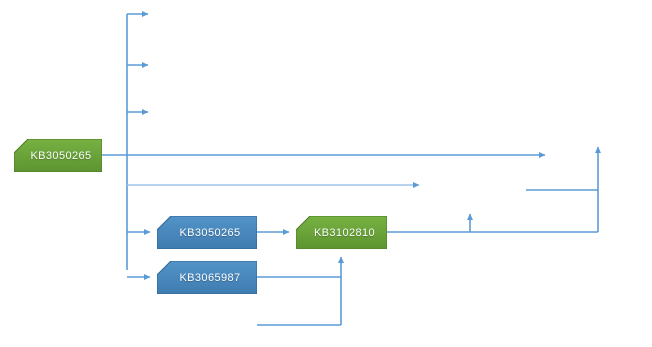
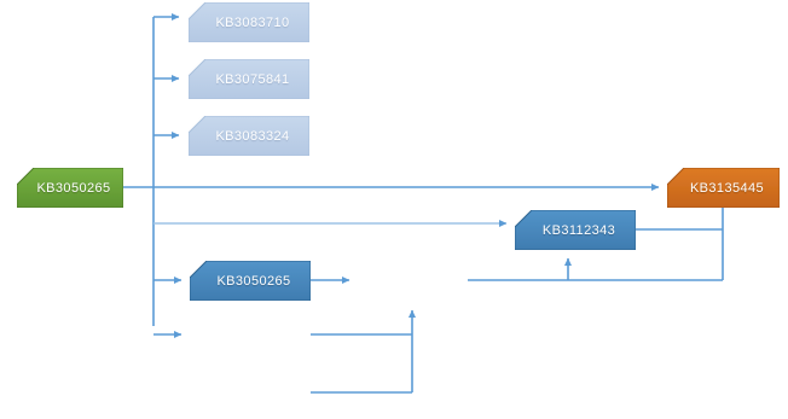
+ KB3083710
+ KB3075841
+ KB3083324
  KB3050265
+ KB3135445
+ KB3112343
  KB3050265
- KB3102810
- KB3065987
